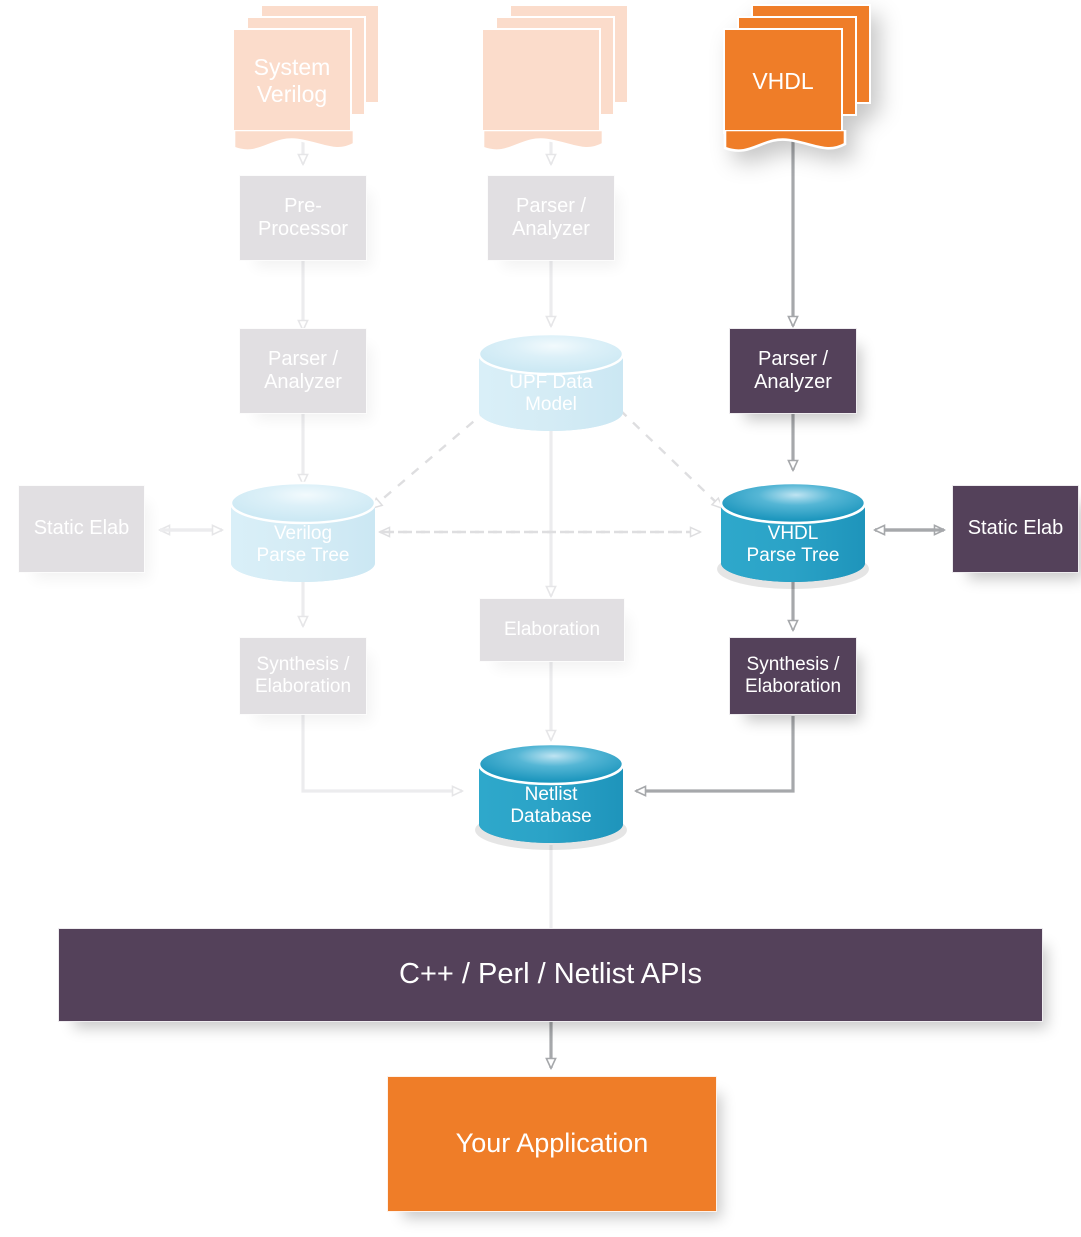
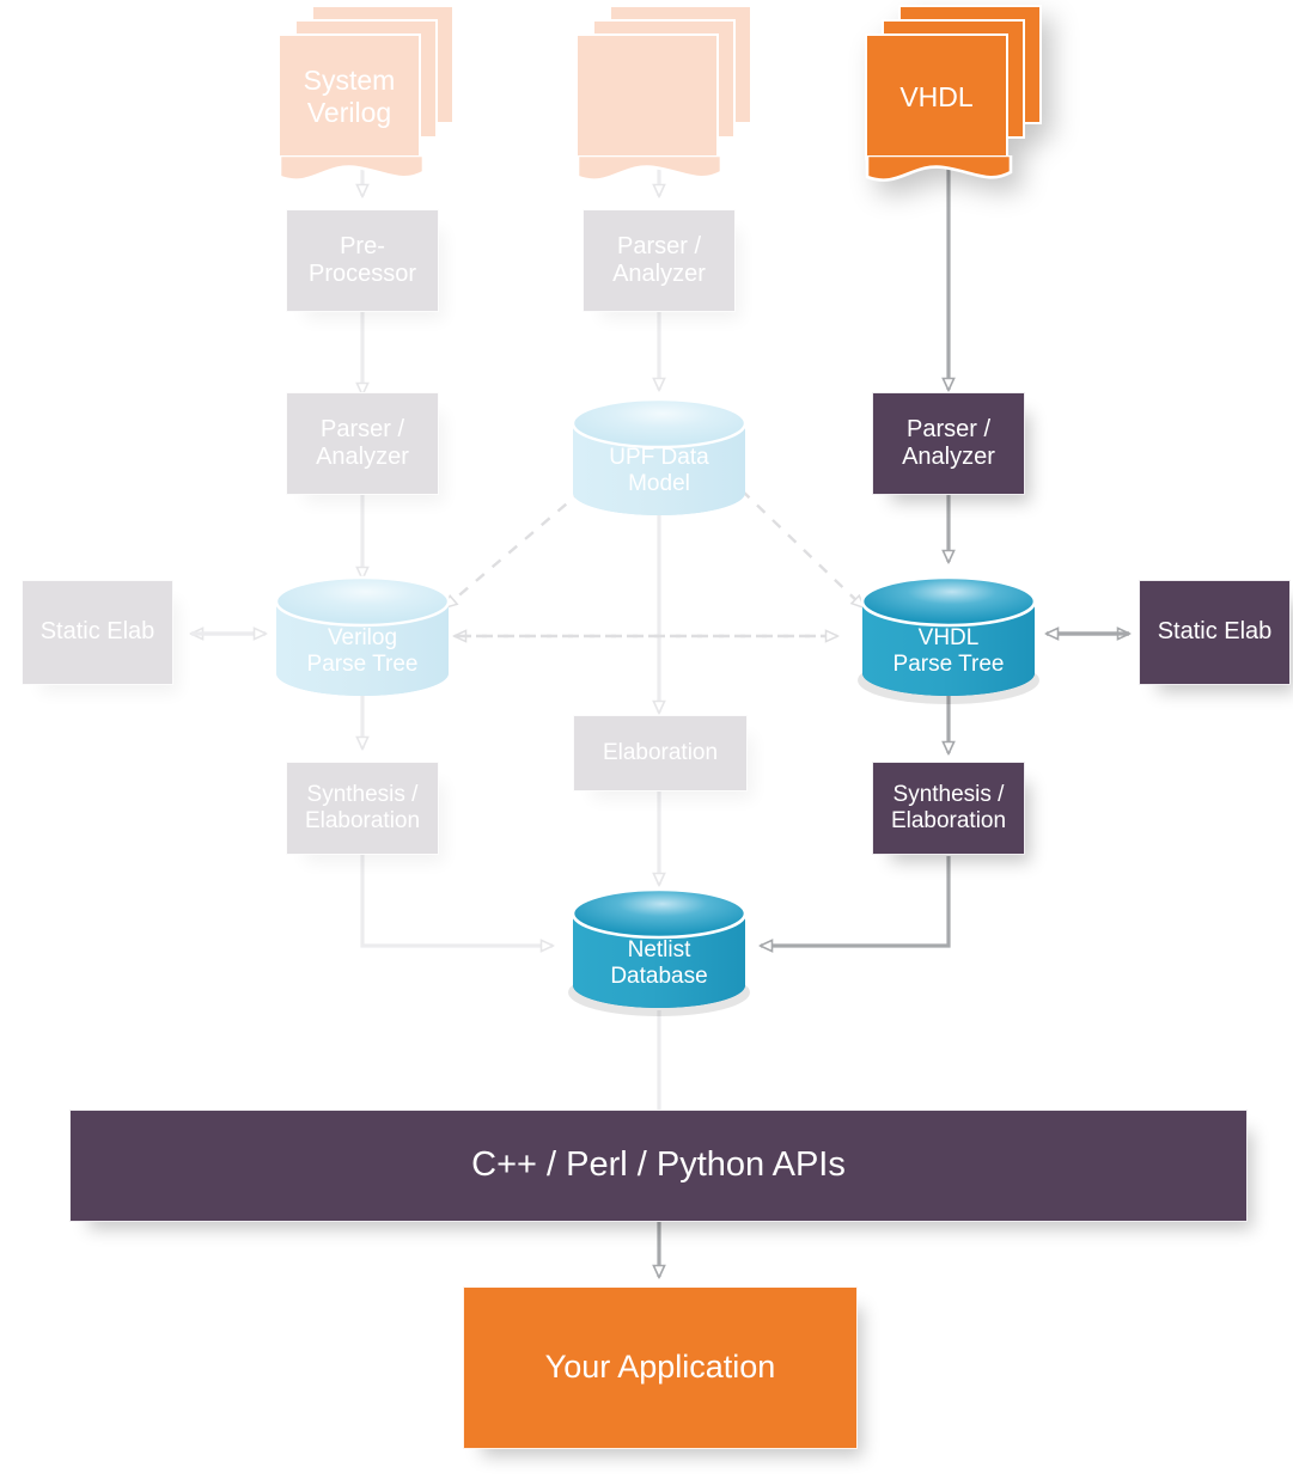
  System
  Verilog
  VHDL
  Pre-
  Processor
  Parser /
  Analyzer
  Parser /
  Analyzer
  Parser /
  Analyzer
  Elaboration
  Synthesis /
  Elaboration
  Synthesis /
  Elaboration
  Static Elab
  Static Elab
  UPF Data
  Model
  Verilog
  Parse Tree
  VHDL
  Parse Tree
  Netlist
  Database
- C++ / Perl / Netlist APIs
+ C++ / Perl / Python APIs
  Your Application
